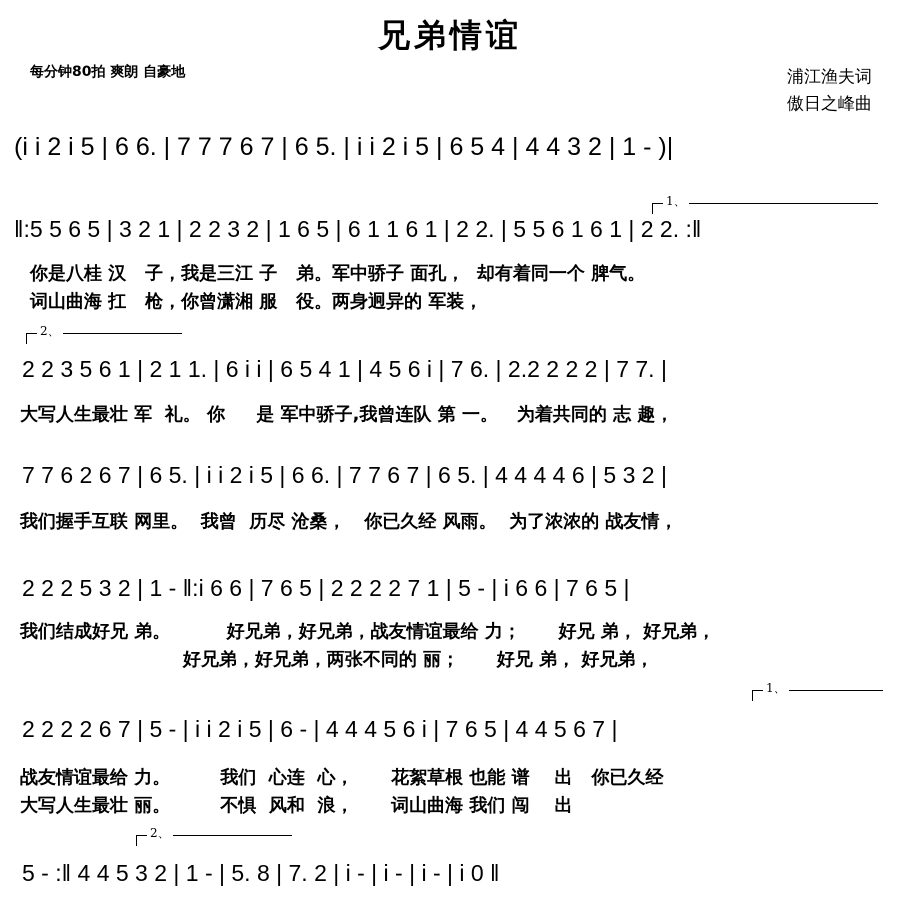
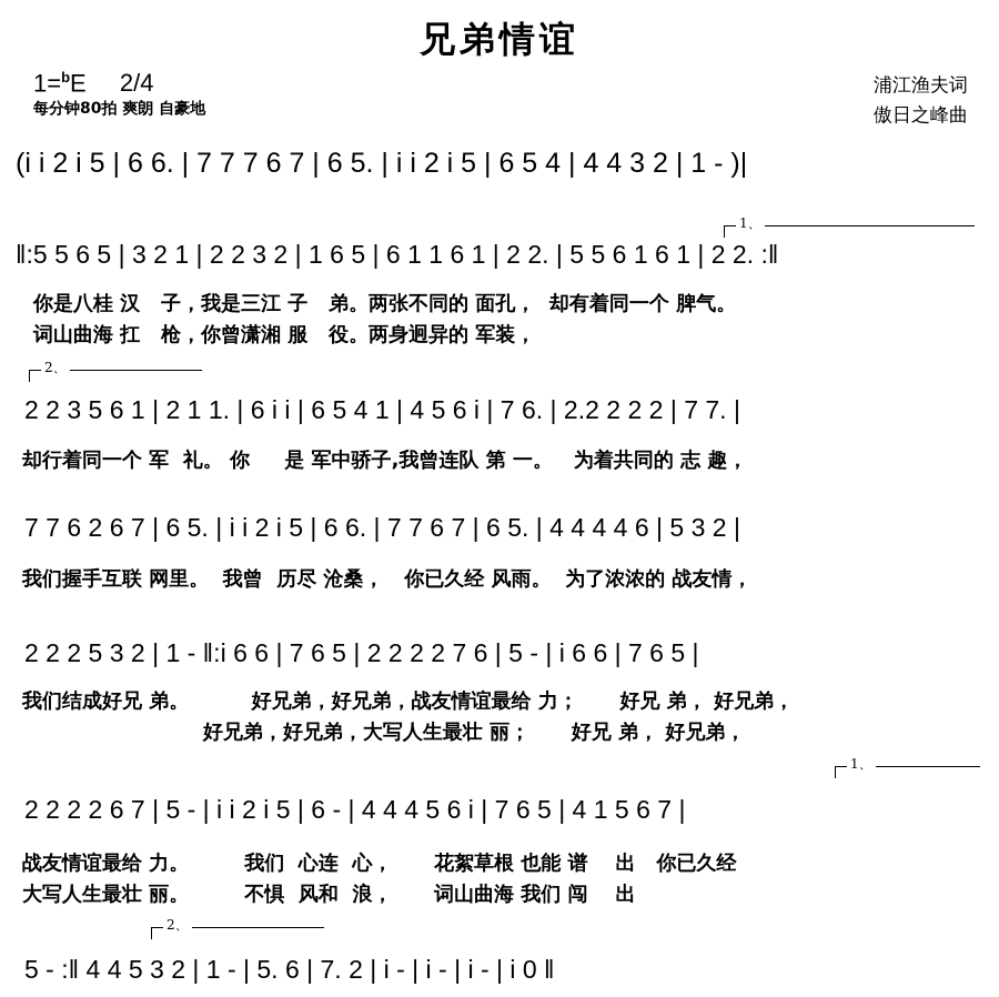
  兄弟情谊
+ 1=bE 2/4
  每分钟80拍 爽朗 自豪地
  浦江渔夫词
  傲日之峰曲
  (i i 2 i 5 | 6 6. | 7 7 7 6 7 | 6 5. | i i 2 i 5 | 6 5 4 | 4 4 3 2 | 1 - )|
  1、
  ‖:5 5 6 5 | 3 2 1 | 2 2 3 2 | 1 6 5 | 6 1 1 6 1 | 2 2. | 5 5 6 1 6 1 | 2 2. :‖
- 你是八桂 汉 子，我是三江 子 弟。军中骄子 面孔， 却有着同一个 脾气。
+ 你是八桂 汉 子，我是三江 子 弟。两张不同的 面孔， 却有着同一个 脾气。
  词山曲海 扛 枪，你曾潇湘 服 役。两身迥异的 军装，
  2、
  2 2 3 5 6 1 | 2 1 1. | 6 i i | 6 5 4 1 | 4 5 6 i | 7 6. | 2.2 2 2 2 | 7 7. |
- 大写人生最壮 军 礼。 你 是 军中骄子,我曾连队 第 一。 为着共同的 志 趣，
+ 却行着同一个 军 礼。 你 是 军中骄子,我曾连队 第 一。 为着共同的 志 趣，
  7 7 6 2 6 7 | 6 5. | i i 2 i 5 | 6 6. | 7 7 6 7 | 6 5. | 4 4 4 4 6 | 5 3 2 |
  我们握手互联 网里。 我曾 历尽 沧桑， 你已久经 风雨。 为了浓浓的 战友情，
- 2 2 2 5 3 2 | 1 - ‖:i 6 6 | 7 6 5 | 2 2 2 2 7 1 | 5 - | i 6 6 | 7 6 5 |
+ 2 2 2 5 3 2 | 1 - ‖:i 6 6 | 7 6 5 | 2 2 2 2 7 6 | 5 - | i 6 6 | 7 6 5 |
  我们结成好兄 弟。 好兄弟，好兄弟，战友情谊最给 力； 好兄 弟， 好兄弟，
- 好兄弟，好兄弟，两张不同的 丽； 好兄 弟， 好兄弟，
+ 好兄弟，好兄弟，大写人生最壮 丽； 好兄 弟， 好兄弟，
  1、
- 2 2 2 2 6 7 | 5 - | i i 2 i 5 | 6 - | 4 4 4 5 6 i | 7 6 5 | 4 4 5 6 7 |
+ 2 2 2 2 6 7 | 5 - | i i 2 i 5 | 6 - | 4 4 4 5 6 i | 7 6 5 | 4 1 5 6 7 |
  战友情谊最给 力。 我们 心连 心， 花絮草根 也能 谱 出 你已久经
  大写人生最壮 丽。 不惧 风和 浪， 词山曲海 我们 闯 出
  2、
- 5 - :‖ 4 4 5 3 2 | 1 - | 5. 8 | 7. 2 | i - | i - | i - | i 0 ‖
+ 5 - :‖ 4 4 5 3 2 | 1 - | 5. 6 | 7. 2 | i - | i - | i - | i 0 ‖
